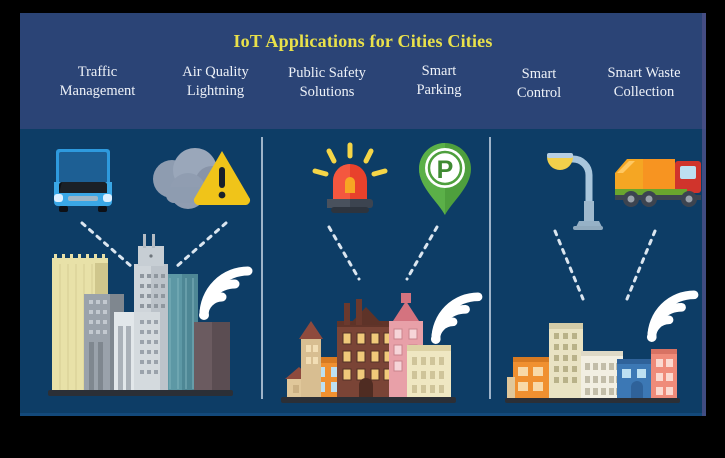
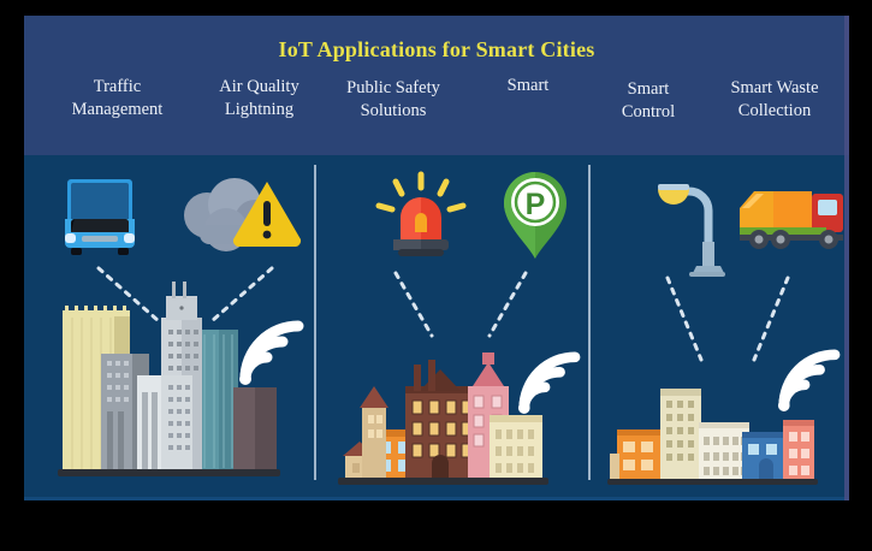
- IoT Applications for Cities Cities
+ IoT Applications for Smart Cities
  Traffic
  Management
  Air Quality
  Lightning
  Public Safety
  Solutions
  Smart
- Parking
  Smart
  Control
  Smart Waste
  Collection
  P
